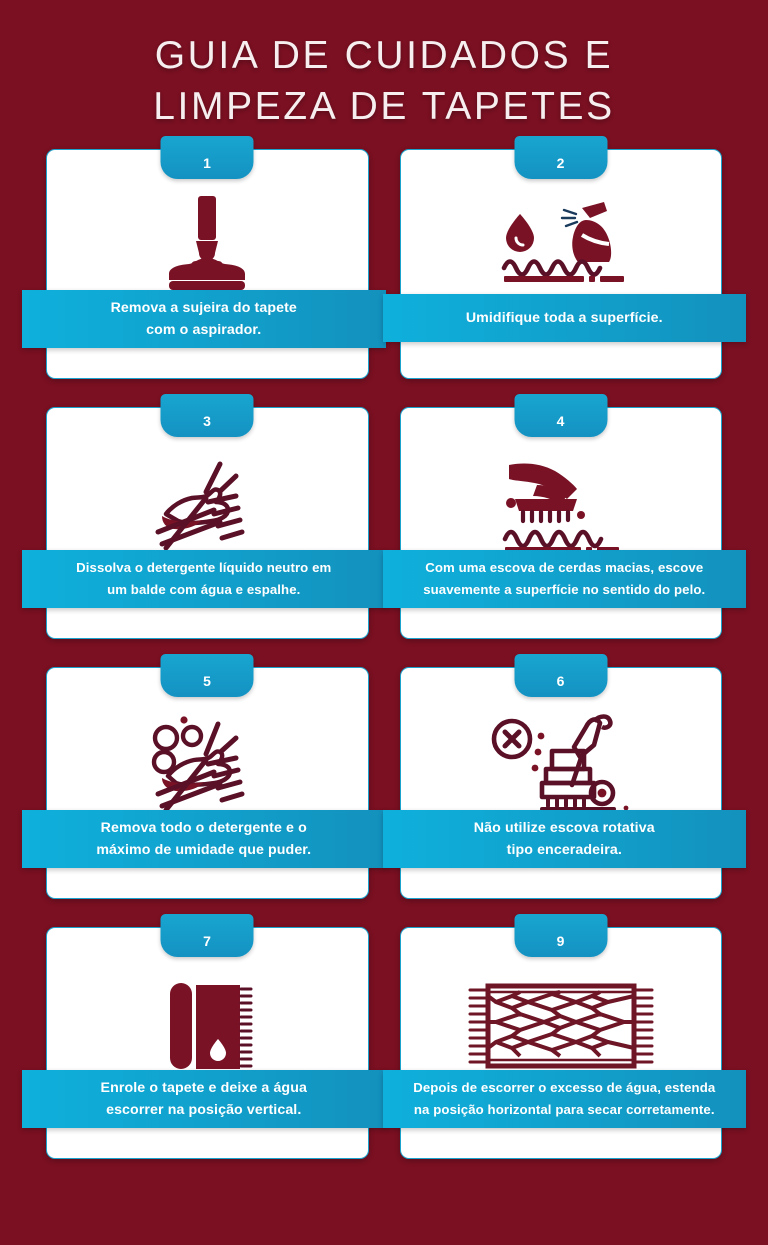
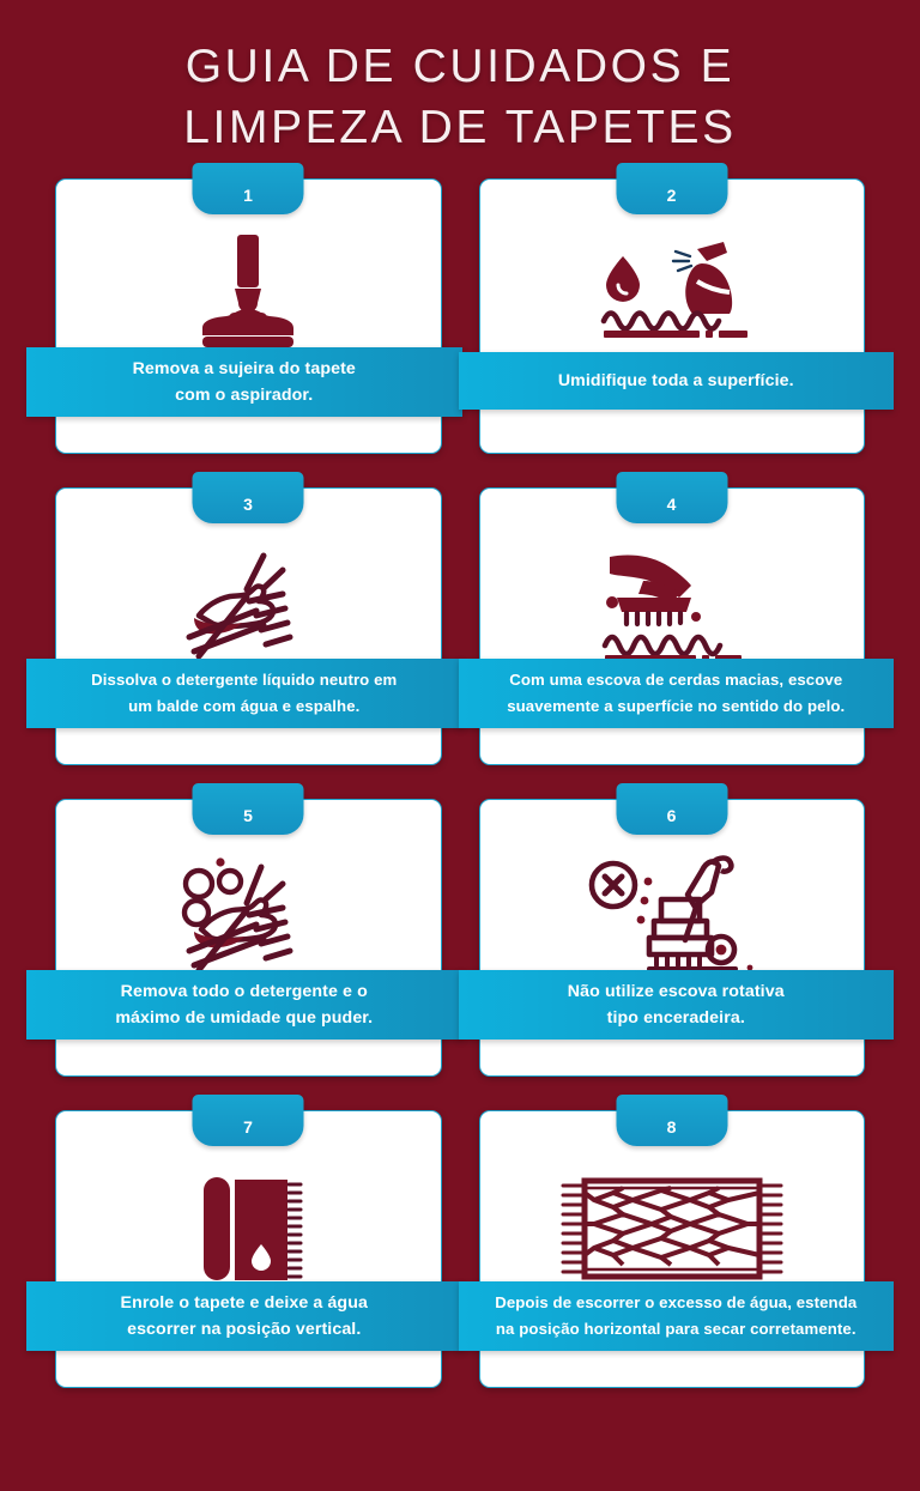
  GUIA DE CUIDADOS E
  LIMPEZA DE TAPETES
  1
  Remova a sujeira do tapete
  com o aspirador.
  2
  Umidifique toda a superfície.
  3
  Dissolva o detergente líquido neutro em
  um balde com água e espalhe.
  4
  Com uma escova de cerdas macias, escove
  suavemente a superfície no sentido do pelo.
  5
  Remova todo o detergente e o
  máximo de umidade que puder.
  6
  Não utilize escova rotativa
  tipo enceradeira.
  7
  Enrole o tapete e deixe a água
  escorrer na posição vertical.
- 9
+ 8
  Depois de escorrer o excesso de água, estenda
  na posição horizontal para secar corretamente.
